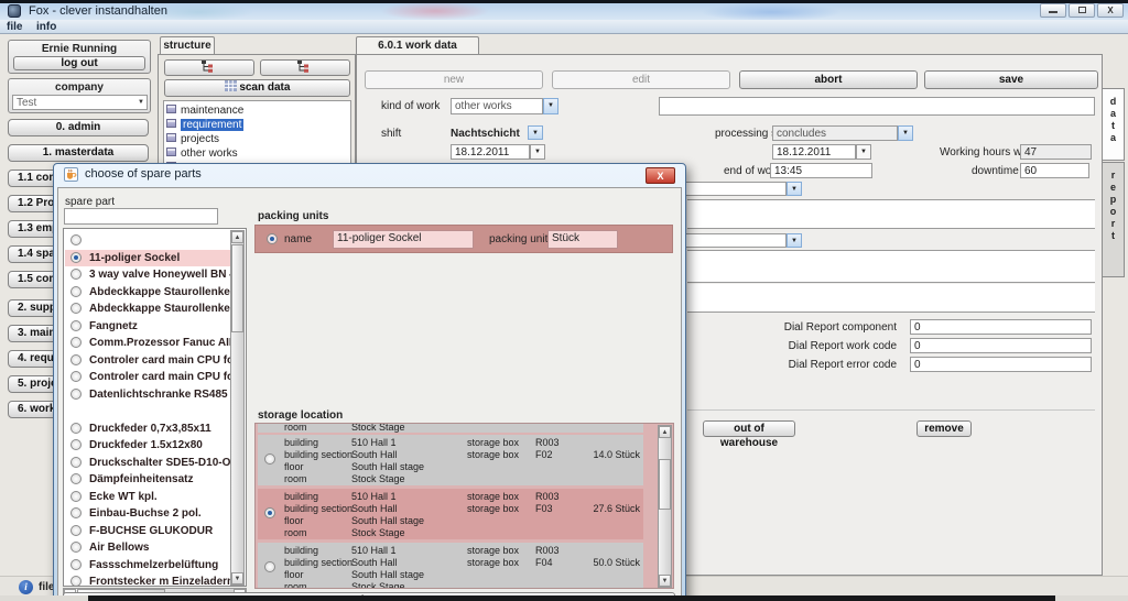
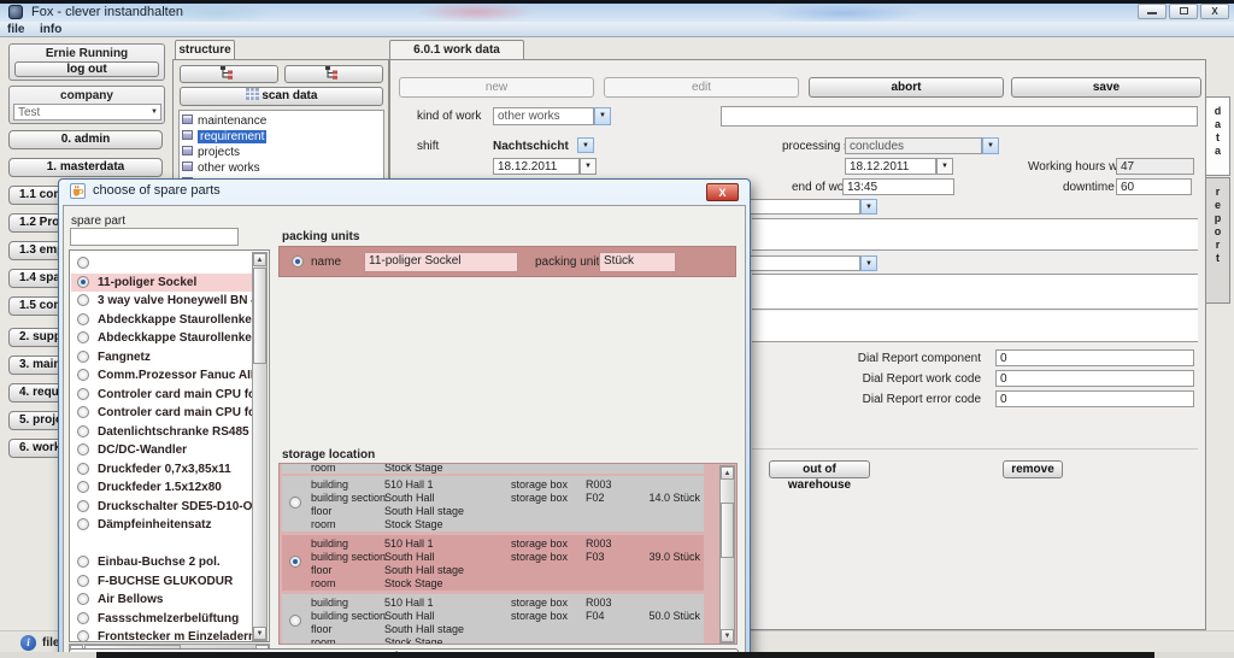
  Fox - clever instandhalten
  X
  file
  info
  Ernie Running
  log out
  company
  Test
  0. admin
  1. masterdata
  1.1 co
  1.2 Pro
  1.3 em
  1.5 co
  3. mai
  4. requ
  5. proj
  structure
  scan data
  maintenance
  requirement
  projects
  other works
  6.0.1 work data
  new
  edit
  abort
  save
  kind of work
  other works
  shift
  Nachtschicht
  concludes
  18.12.2011
  18.12.2011
  Working hours w
  47
  end of wo
  13:45
  downtime
  60
  Dial Report component
  0
  Dial Report work code
  0
  Dial Report error code
  0
  out of warehouse
  remove
  d
  a
  t
  a
  r
  e
  p
  o
  r
  t
  i
  file
  choose of spare parts
  X
  spare part
  Frontstecker m Einzelader
  Fassschmelzerbelüftung
  Air Bellows
  F-BUCHSE GLUKODUR
  Einbau-Buchse 2 pol.
- Ecke WT kpl.
  Dämpfeinheitensatz
  Druckschalter SDE5-D10-O
  Druckfeder 1.5x12x80
  Druckfeder 0,7x3,85x11
+ DC/DC-Wandler
  Datenlichtschranke RS485
  Controler card main CPU f
  Comm.Prozessor Fanuc AI
  Fangnetz
  Abdeckkappe Staurollenke
  Abdeckkappe Staurollenke
  3 way valve Honeywell BN
  11-poliger Sockel
  packing units
  name
  11-poliger Sockel
  packing unit
  Stück
  storage location
  building
  510 Hall 1
  building section
  South Hall
  floor
  South Hall stage
  room
  Stock Stage
  storage box
  storage box
  R003
  F04
  50.0 Stück
  building
  510 Hall 1
  building section
  South Hall
  floor
  South Hall stage
  room
  Stock Stage
  storage box
  storage box
  R003
  F03
- 27.6 Stück
+ 39.0 Stück
  building
  510 Hall 1
  building section
  South Hall
  floor
  South Hall stage
  room
  Stock Stage
  storage box
  storage box
  R003
  F02
  14.0 Stück
  room
  Stock Stage
